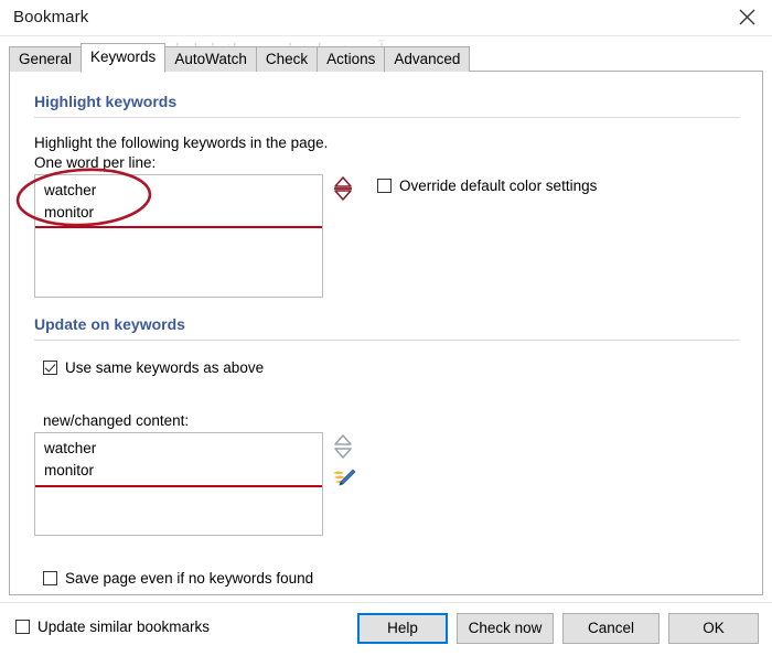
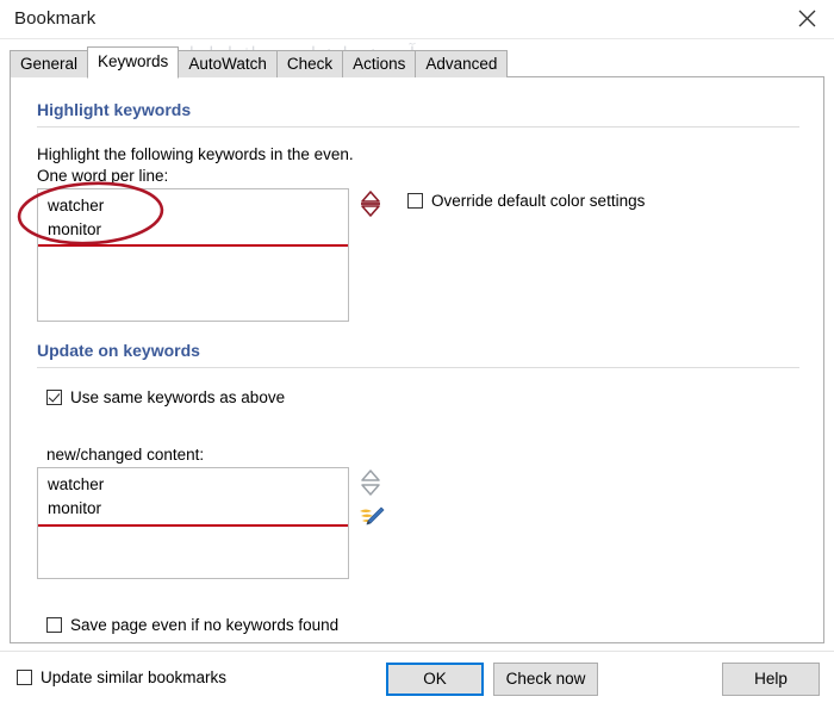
  Bookmark
  General
  Keywords
  AutoWatch
  Check
  Actions
  Advanced
  Highlight keywords
- Highlight the following keywords in the page.
+ Highlight the following keywords in the even.
  One word per line:
  watcher
  monitor
  Override default color settings
  Update on keywords
  Use same keywords as above
  new/changed content:
  watcher
  monitor
  Save page even if no keywords found
  Update similar bookmarks
- Help
+ OK
  Check now
- Cancel
- OK
+ Help
